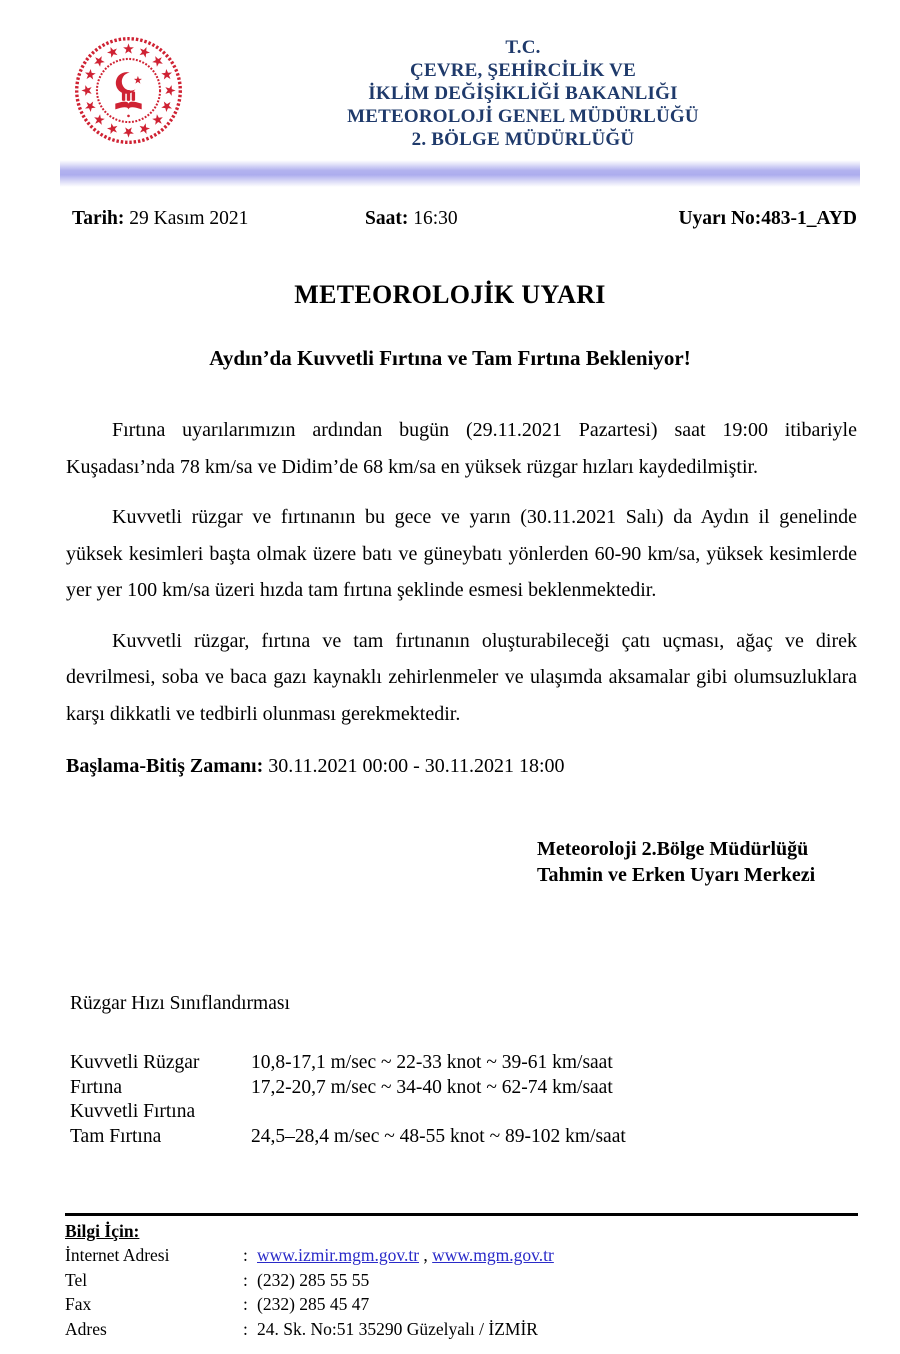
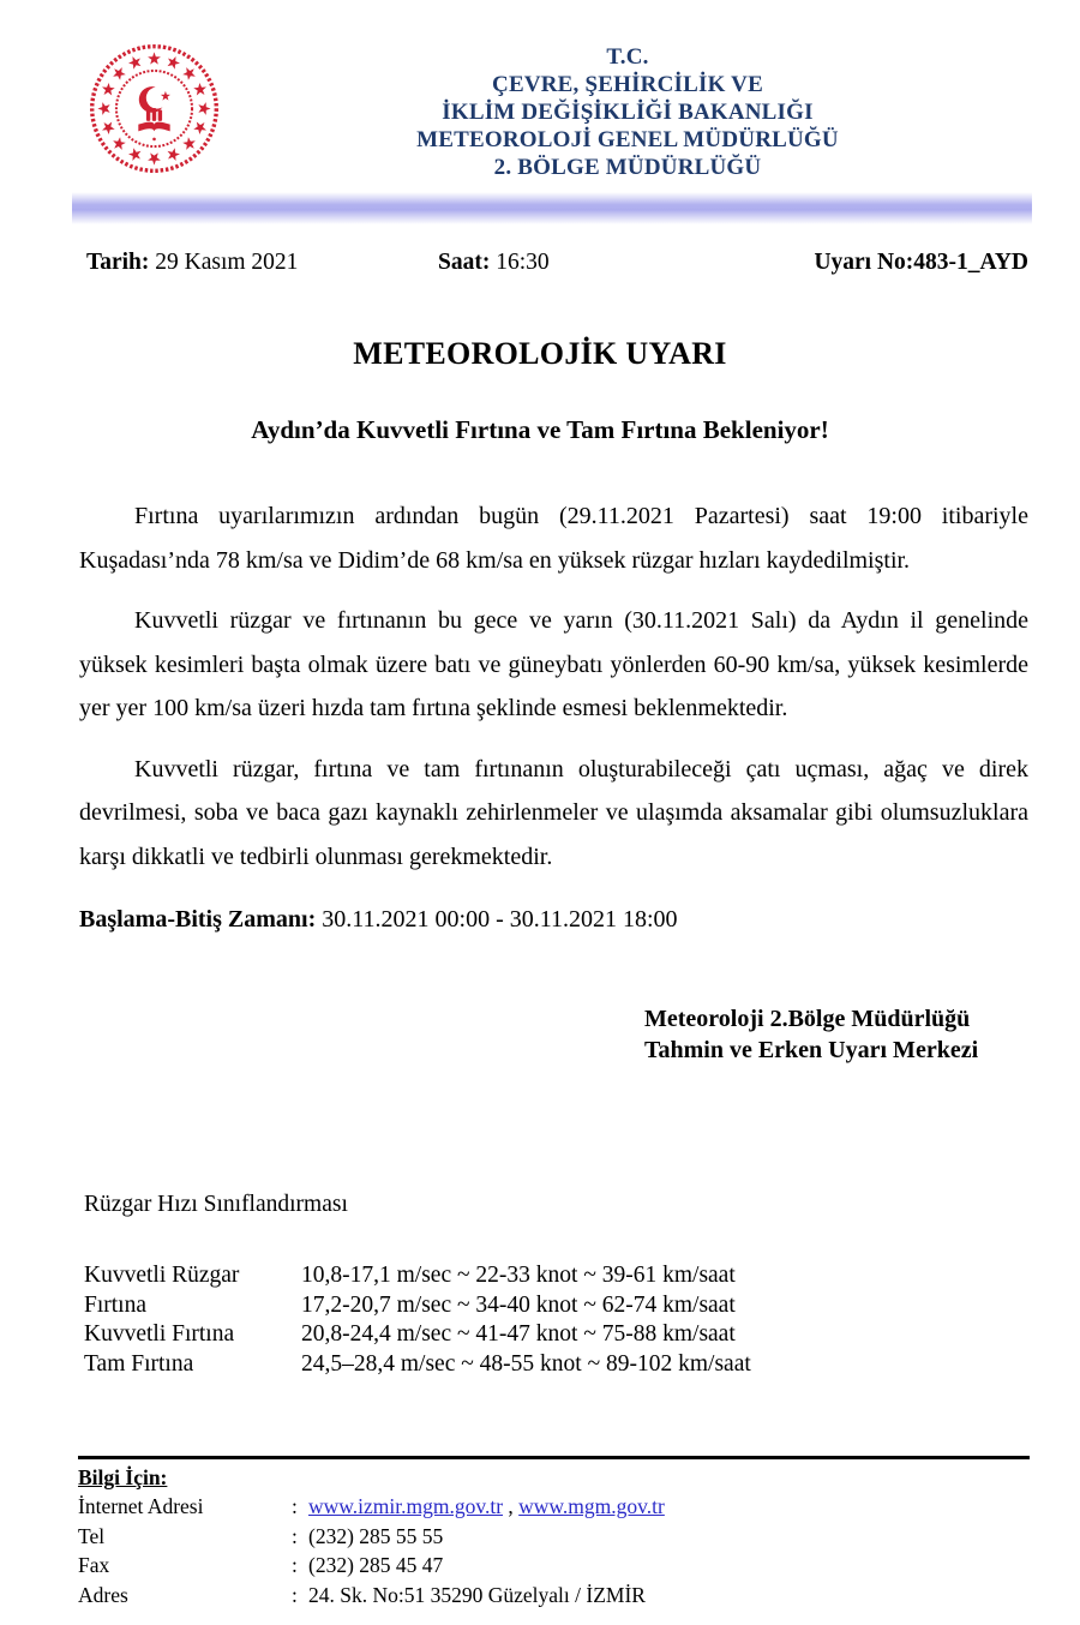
  T.C.
  ÇEVRE, ŞEHİRCİLİK VE
  İKLİM DEĞİŞİKLİĞİ BAKANLIĞI
  METEOROLOJİ GENEL MÜDÜRLÜĞÜ
  2. BÖLGE MÜDÜRLÜĞÜ
  Tarih: 29 Kasım 2021
  Saat: 16:30
  Uyarı No:483-1_AYD
  METEOROLOJİK UYARI
  Aydın’da Kuvvetli Fırtına ve Tam Fırtına Bekleniyor!
  Fırtına uyarılarımızın ardından bugün (29.11.2021 Pazartesi) saat 19:00 itibariyle Kuşadası’nda 78 km/sa ve Didim’de 68 km/sa en yüksek rüzgar hızları kaydedilmiştir.
  Kuvvetli rüzgar ve fırtınanın bu gece ve yarın (30.11.2021 Salı) da Aydın il genelinde yüksek kesimleri başta olmak üzere batı ve güneybatı yönlerden 60-90 km/sa, yüksek kesimlerde yer yer 100 km/sa üzeri hızda tam fırtına şeklinde esmesi beklenmektedir.
  Kuvvetli rüzgar, fırtına ve tam fırtınanın oluşturabileceği çatı uçması, ağaç ve direk devrilmesi, soba ve baca gazı kaynaklı zehirlenmeler ve ulaşımda aksamalar gibi olumsuzluklara karşı dikkatli ve tedbirli olunması gerekmektedir.
  Başlama-Bitiş Zamanı: 30.11.2021 00:00 - 30.11.2021 18:00
  Meteoroloji 2.Bölge Müdürlüğü
  Tahmin ve Erken Uyarı Merkezi
  Rüzgar Hızı Sınıflandırması
  Kuvvetli Rüzgar
  10,8-17,1 m/sec ~ 22-33 knot ~ 39-61 km/saat
  Fırtına
  17,2-20,7 m/sec ~ 34-40 knot ~ 62-74 km/saat
  Kuvvetli Fırtına
+ 20,8-24,4 m/sec ~ 41-47 knot ~ 75-88 km/saat
  Tam Fırtına
  24,5–28,4 m/sec ~ 48-55 knot ~ 89-102 km/saat
  Bilgi İçin:
  İnternet Adresi
  :
  www.izmir.mgm.gov.tr , www.mgm.gov.tr
  Tel
  :
  (232) 285 55 55
  Fax
  :
  (232) 285 45 47
  Adres
  :
  24. Sk. No:51 35290 Güzelyalı / İZMİR
